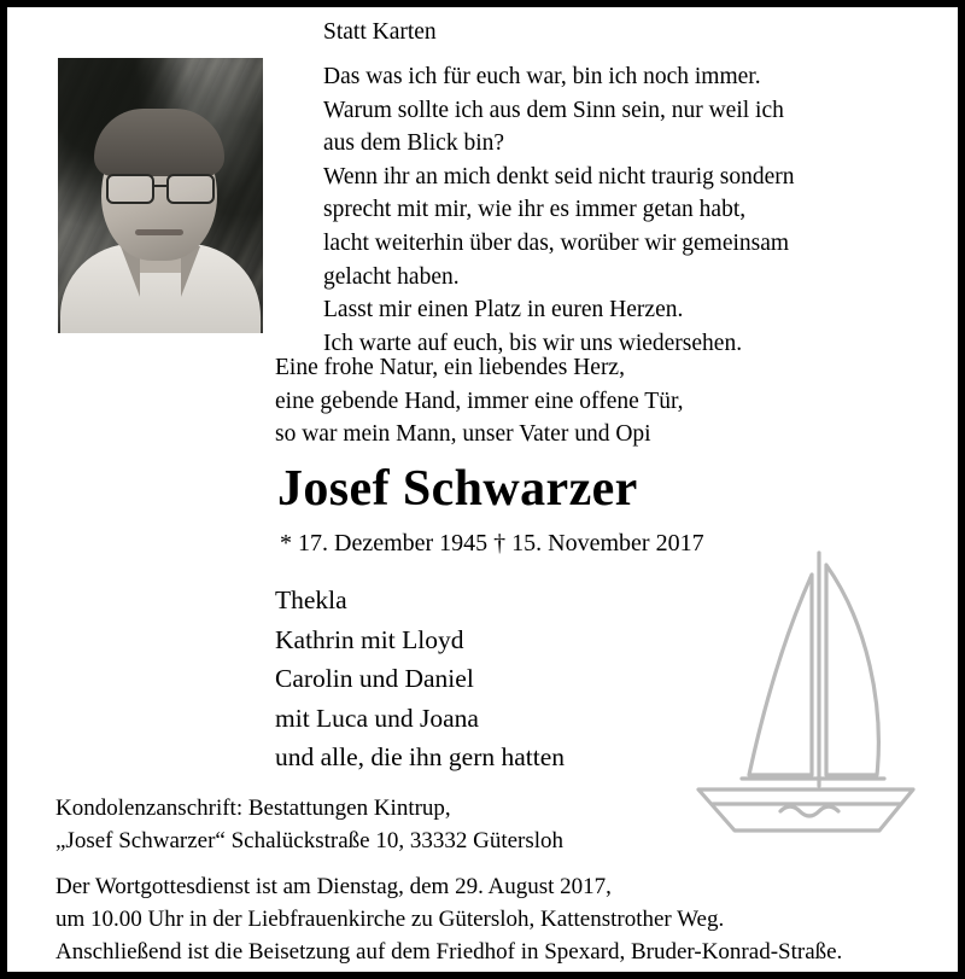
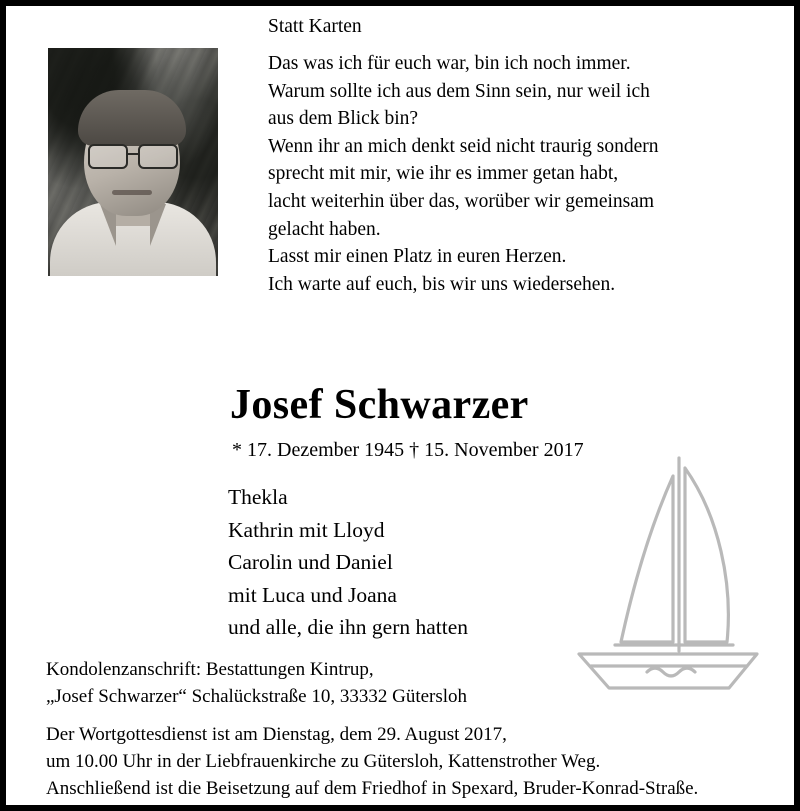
  Statt Karten
  Das was ich für euch war, bin ich noch immer.
  Warum sollte ich aus dem Sinn sein, nur weil ich
  aus dem Blick bin?
  Wenn ihr an mich denkt seid nicht traurig sondern
  sprecht mit mir, wie ihr es immer getan habt,
  lacht weiterhin über das, worüber wir gemeinsam
  gelacht haben.
  Lasst mir einen Platz in euren Herzen.
  Ich warte auf euch, bis wir uns wiedersehen.
- Eine frohe Natur, ein liebendes Herz,
- eine gebende Hand, immer eine offene Tür,
- so war mein Mann, unser Vater und Opi
  Josef Schwarzer
  * 17. Dezember 1945 † 15. November 2017
  Thekla
  Kathrin mit Lloyd
  Carolin und Daniel
  mit Luca und Joana
  und alle, die ihn gern hatten
  Kondolenzanschrift: Bestattungen Kintrup,
  „Josef Schwarzer“ Schalückstraße 10, 33332 Gütersloh
  Der Wortgottesdienst ist am Dienstag, dem 29. August 2017,
  um 10.00 Uhr in der Liebfrauenkirche zu Gütersloh, Kattenstrother Weg.
  Anschließend ist die Beisetzung auf dem Friedhof in Spexard, Bruder-Konrad-Straße.
